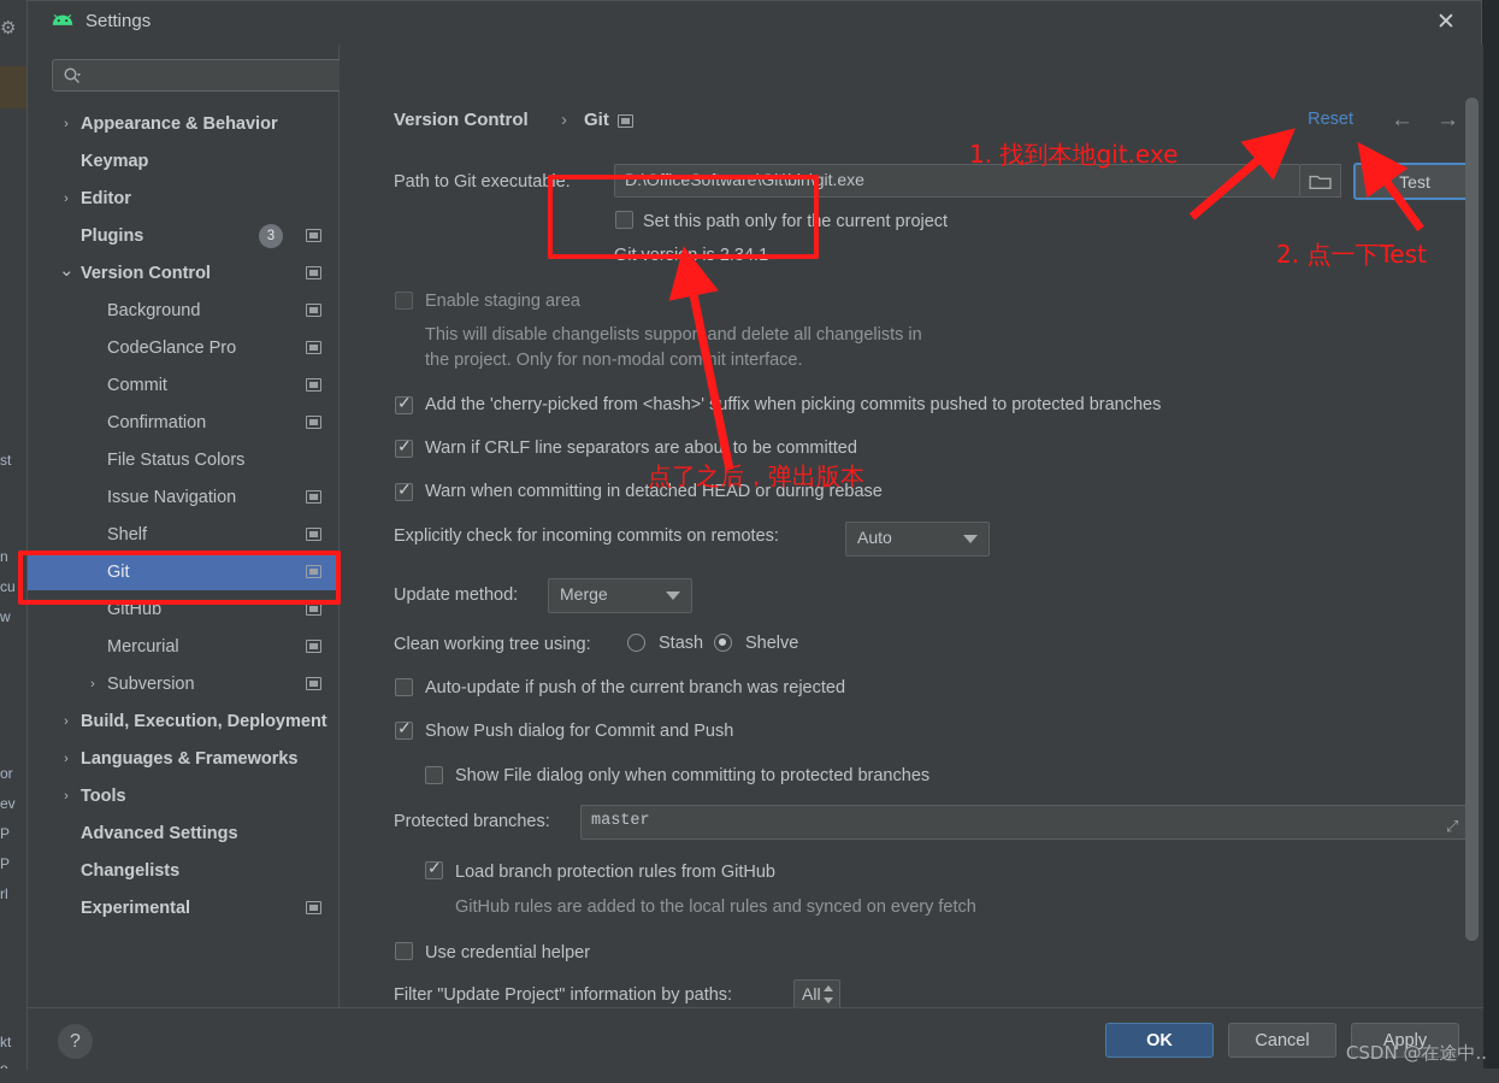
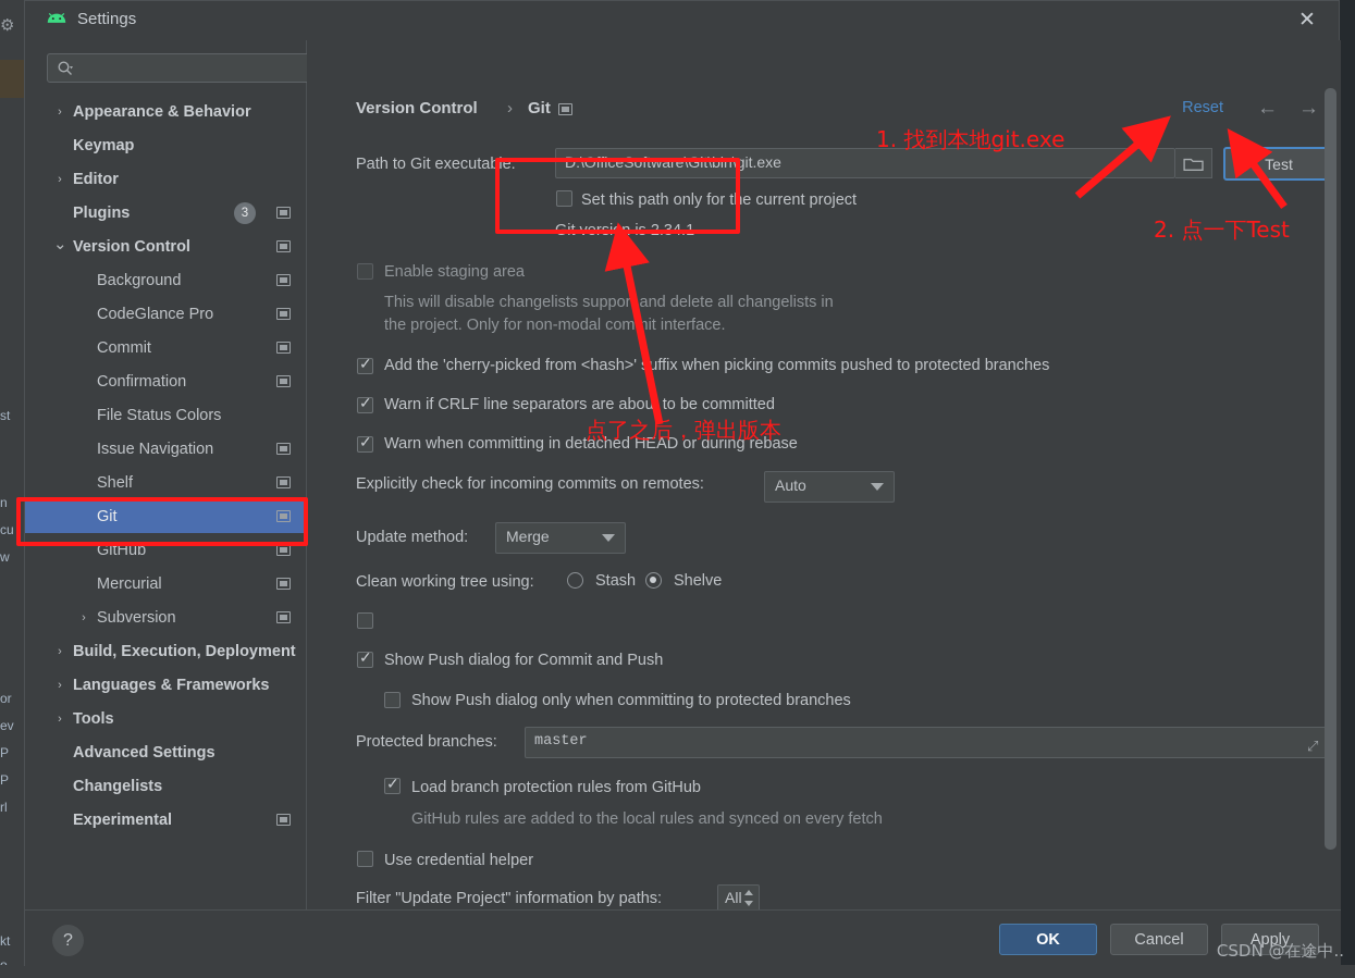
  ⚙
  st
  n
  cu
  w
  or
  ev
  P
  P
  rl
  kt
  Settings
  ✕
  ›
  Appearance & Behavior
  Keymap
  ›
  Editor
  Plugins
  3
  ⌄
  Version Control
  Background
  CodeGlance Pro
  Commit
  Confirmation
  File Status Colors
  Issue Navigation
  Shelf
  Git
  GitHub
  Mercurial
  ›
  Subversion
  ›
  Build, Execution, Deployment
  ›
  Languages & Frameworks
  ›
  Tools
  Advanced Settings
  Changelists
  Experimental
  Version Control
  ›
  Git
  Reset
  ←
  →
  Path to Git executable:
  D:\OfficeSoftware\Git\bin\git.exe
  Test
  Set this path only for the current project
  Git version is 2.34.1
  Enable staging area
  This will disable changelists suppor and delete all changelists in
  the project. Only for non-modal comit interface.
  Add the 'cherry-picked from <hash>'uffix when picking commits pushed to protected branches
  Warn if CRLF line separators are abou to be committed
  Warn when committing in detached HEAD or during rebase
  Explicitly check for incoming commits on remotes:
  Auto
  Update method:
  Merge
  Clean working tree using:
  Stash
  Shelve
- Auto-update if push of the current branch was rejected
  Show Push dialog for Commit and Push
- Show File dialog only when committing to protected branches
+ Show Push dialog only when committing to protected branches
  Protected branches:
  master
  ⤢
  Load branch protection rules from GitHub
  GitHub rules are added to the local rules and synced on every fetch
  Use credential helper
  Filter "Update Project" information by paths:
  All
  ?
  OK
  Cancel
  Apply
  1. 找到本地git.exe
  2. 点一下Test
  点了之后，弹出版本
  CSDN @在途中..
